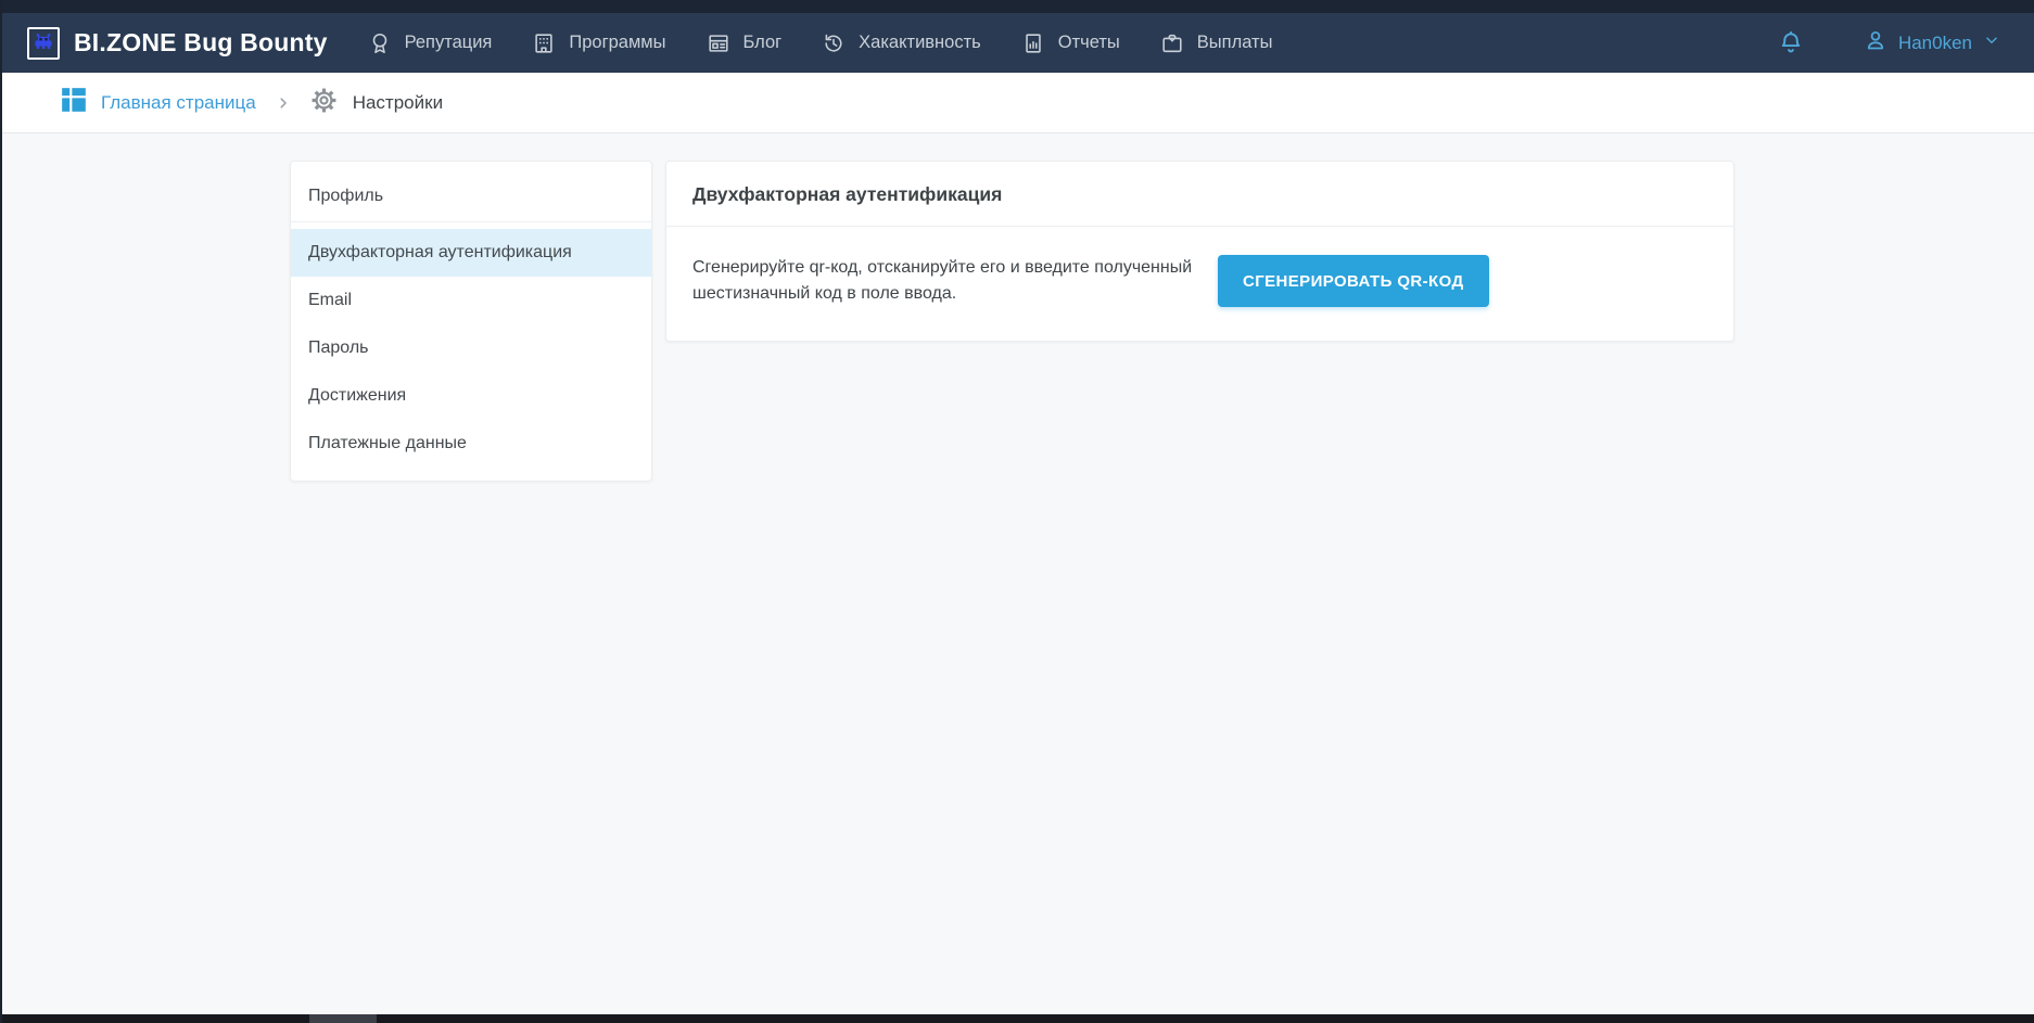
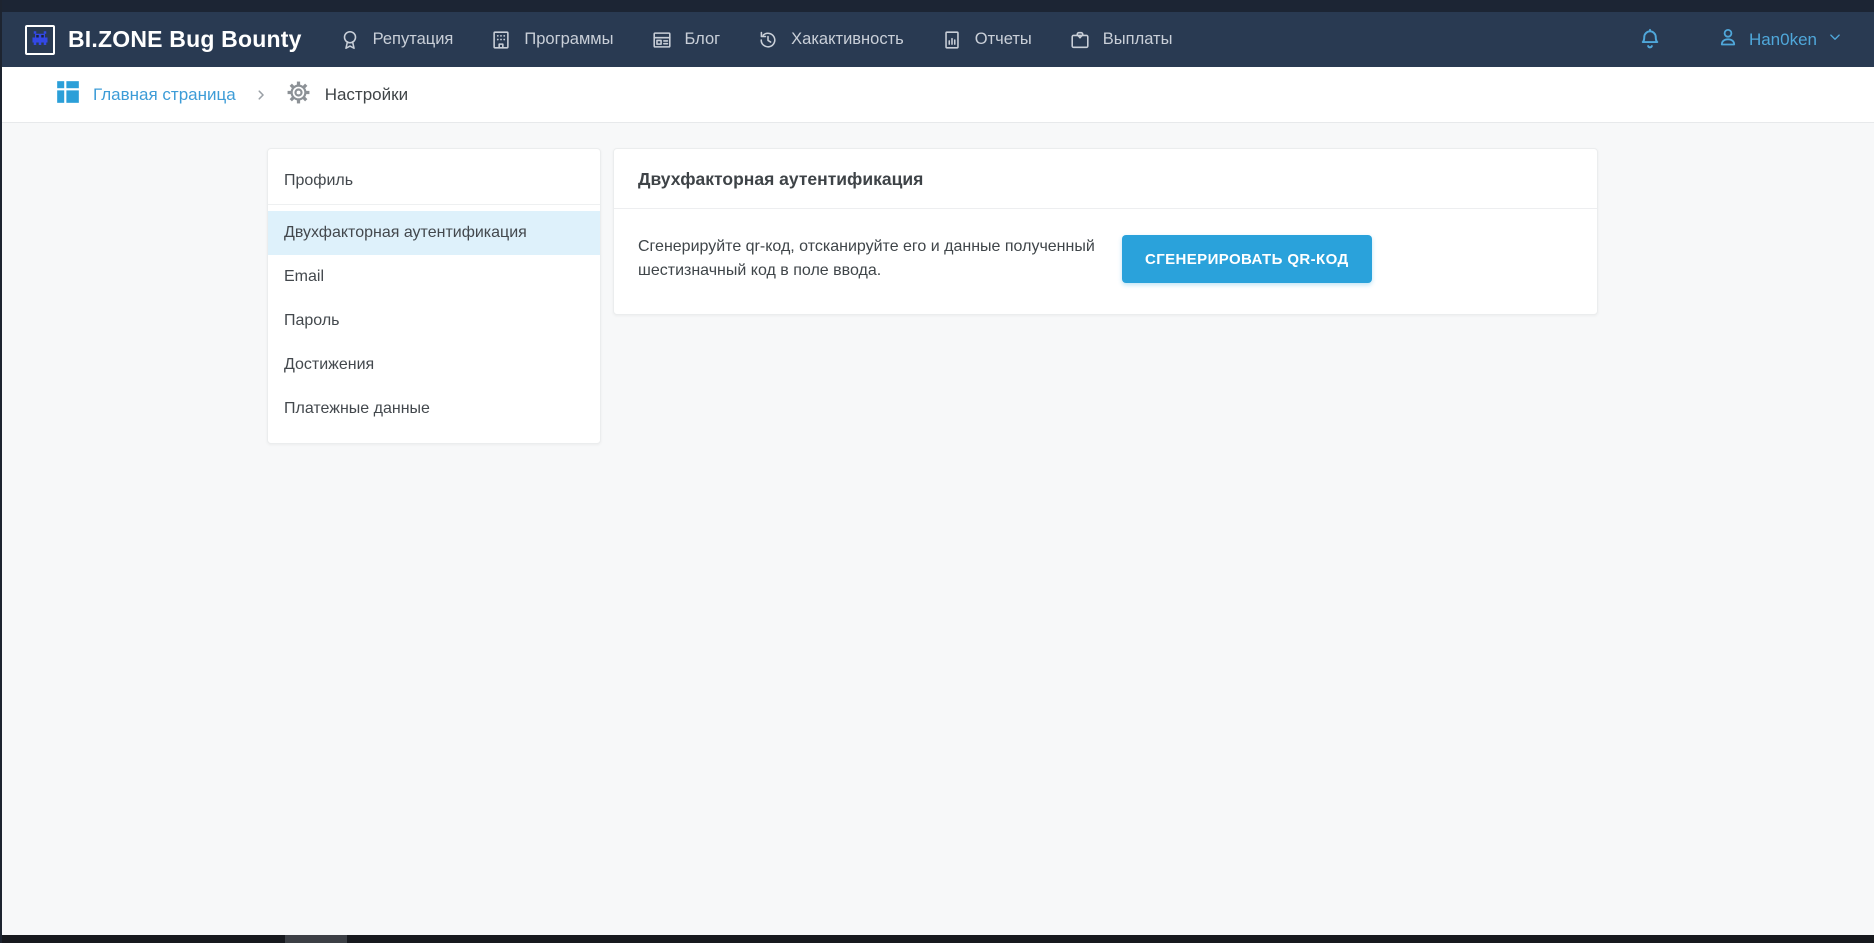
  BI.ZONE Bug Bounty
  Репутация
  Программы
  Блог
  Хакактивность
  Отчеты
  Выплаты
  Han0ken
  Главная страница
  Настройки
  Профиль
  Двухфакторная аутентификация
  Email
  Пароль
  Достижения
  Платежные данные
  Двухфакторная аутентификация
- Сгенерируйте qr-код, отсканируйте его и введите полученный
+ Сгенерируйте qr-код, отсканируйте его и данные полученный
  шестизначный код в поле ввода.
  СГЕНЕРИРОВАТЬ QR-КОД
